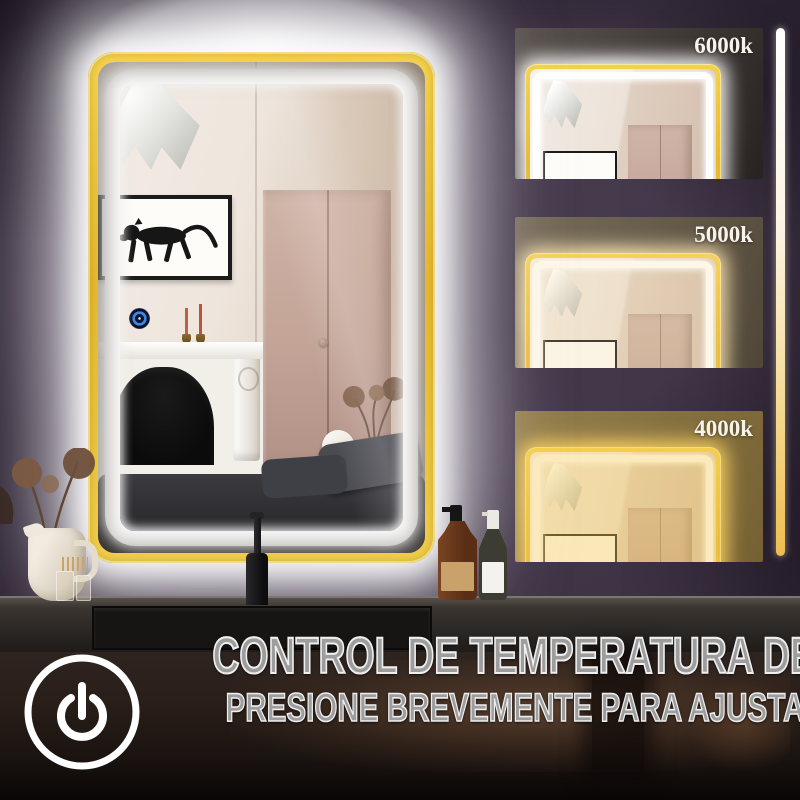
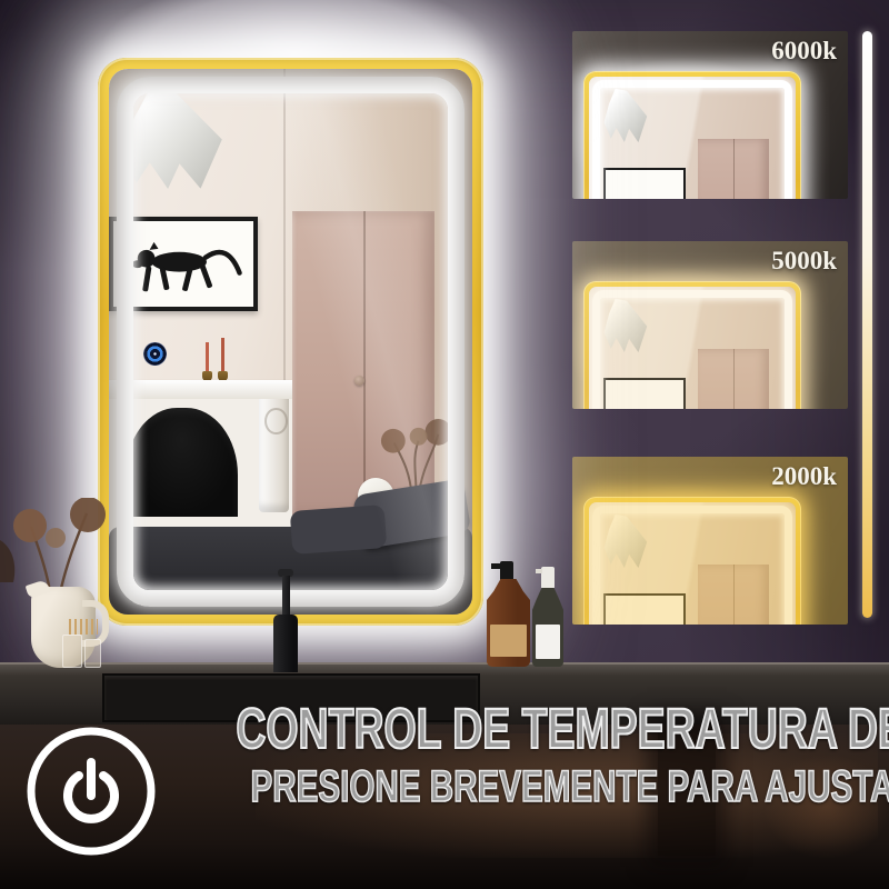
  6000k
  5000k
- 4000k
+ 2000k
  CONTROL DE TEMPERATURA D
  PRESIONE BREVEMENTE PARA AJUSTA
